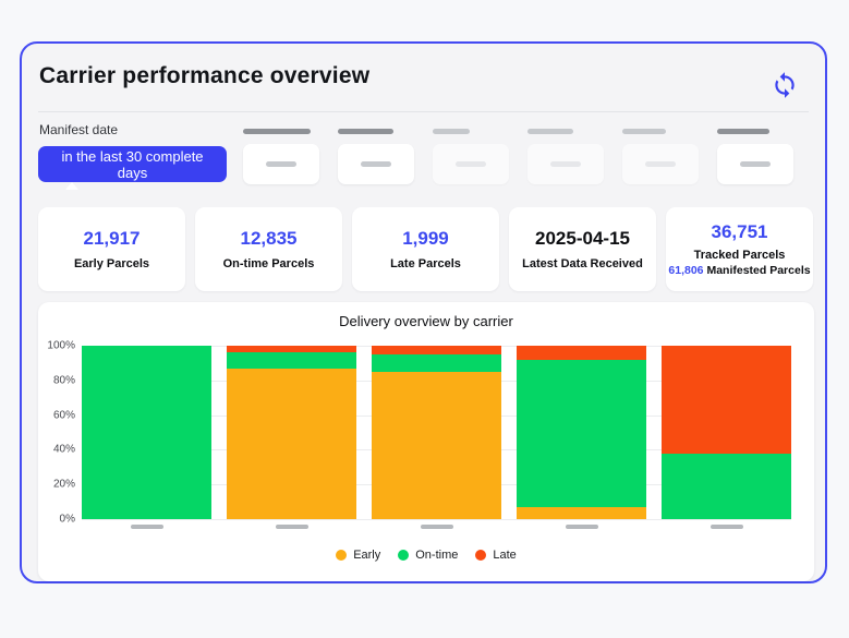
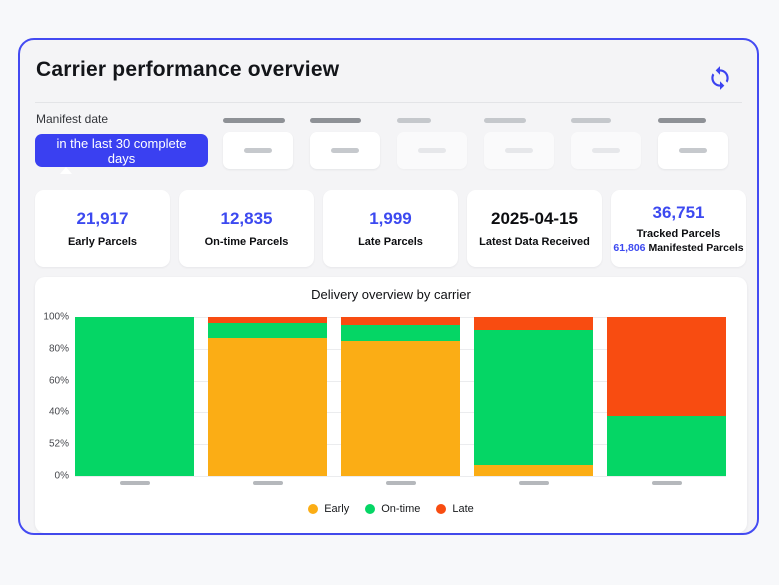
  Carrier performance overview
  Manifest date
  in the last 30 complete days
  21,917
  Early Parcels
  12,835
  On-time Parcels
  1,999
  Late Parcels
  2025-04-15
  Latest Data Received
  36,751
  Tracked Parcels
  61,806 Manifested Parcels
  Delivery overview by carrier
  100%
  80%
  60%
  40%
- 20%
+ 52%
  0%
  Early
  On-time
  Late
